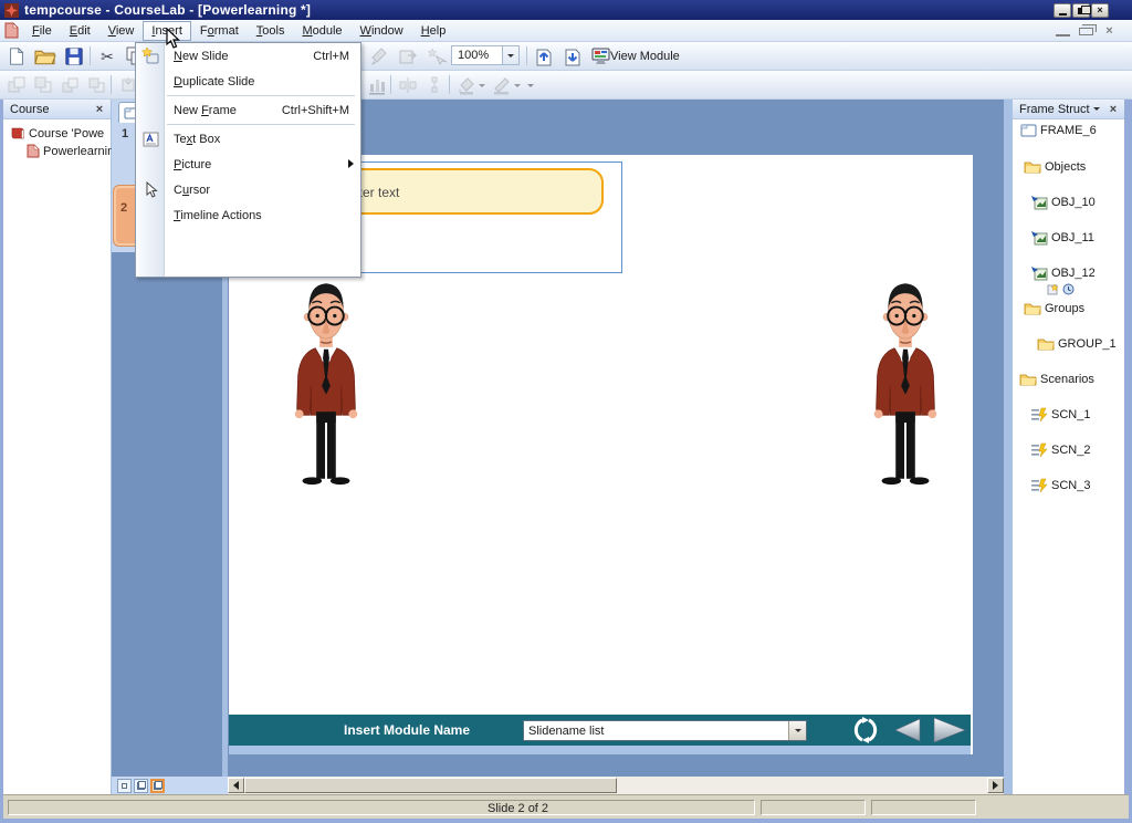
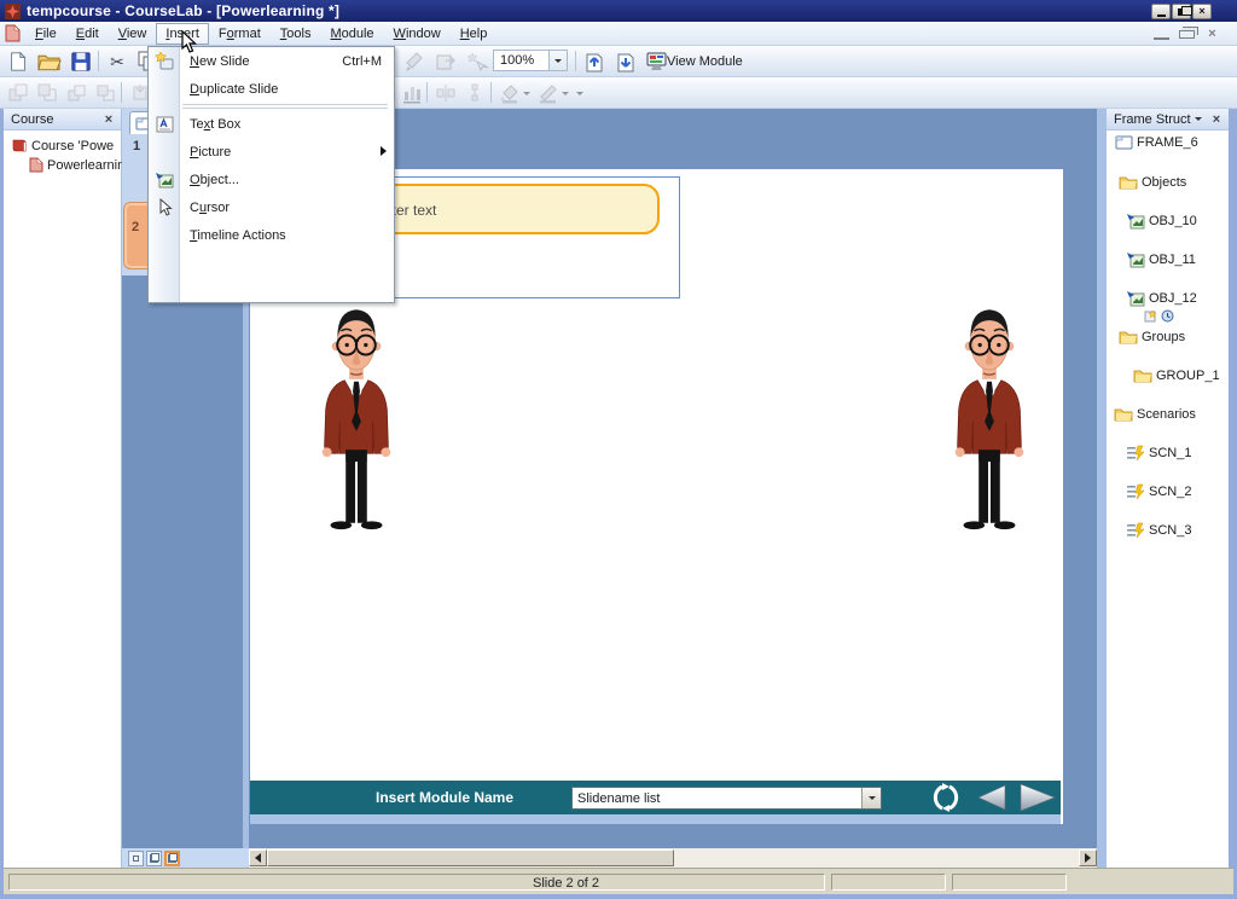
  tempcourse - CourseLab - [Powerlearning *]
  ×
  File
  Edit
  View
  Insert
  Format
  Tools
  Module
  Window
  Help
  ×
  ✂
  100%
  View Module
  Course
  ×
  Course 'Powe
  Powerlearni
  1
  2
  Insert Module Name
  Slidename list
  Frame Struct
  ×
  FRAME_6
  Objects
  OBJ_10
  OBJ_11
  OBJ_12
  Groups
  GROUP_1
  Scenarios
  SCN_1
  SCN_2
  SCN_3
  Slide 2 of 2
  New Slide
  Ctrl+M
  Duplicate Slide
- New Frame
- Ctrl+Shift+M
  Text Box
  Picture
+ Object...
  Cursor
  Timeline Actions
